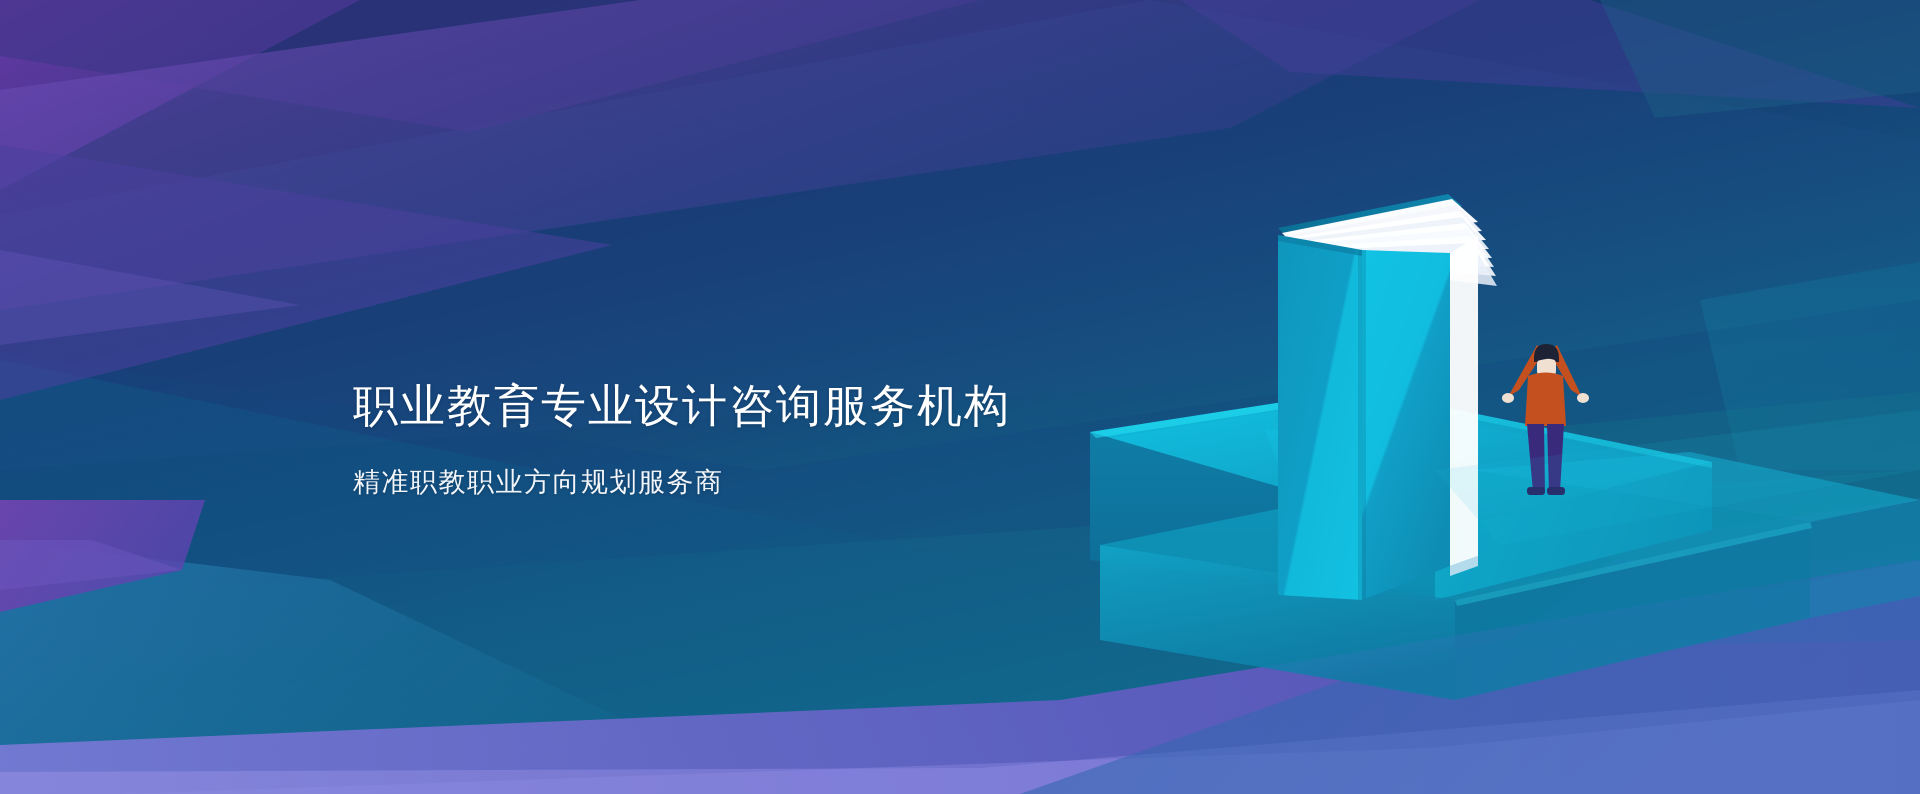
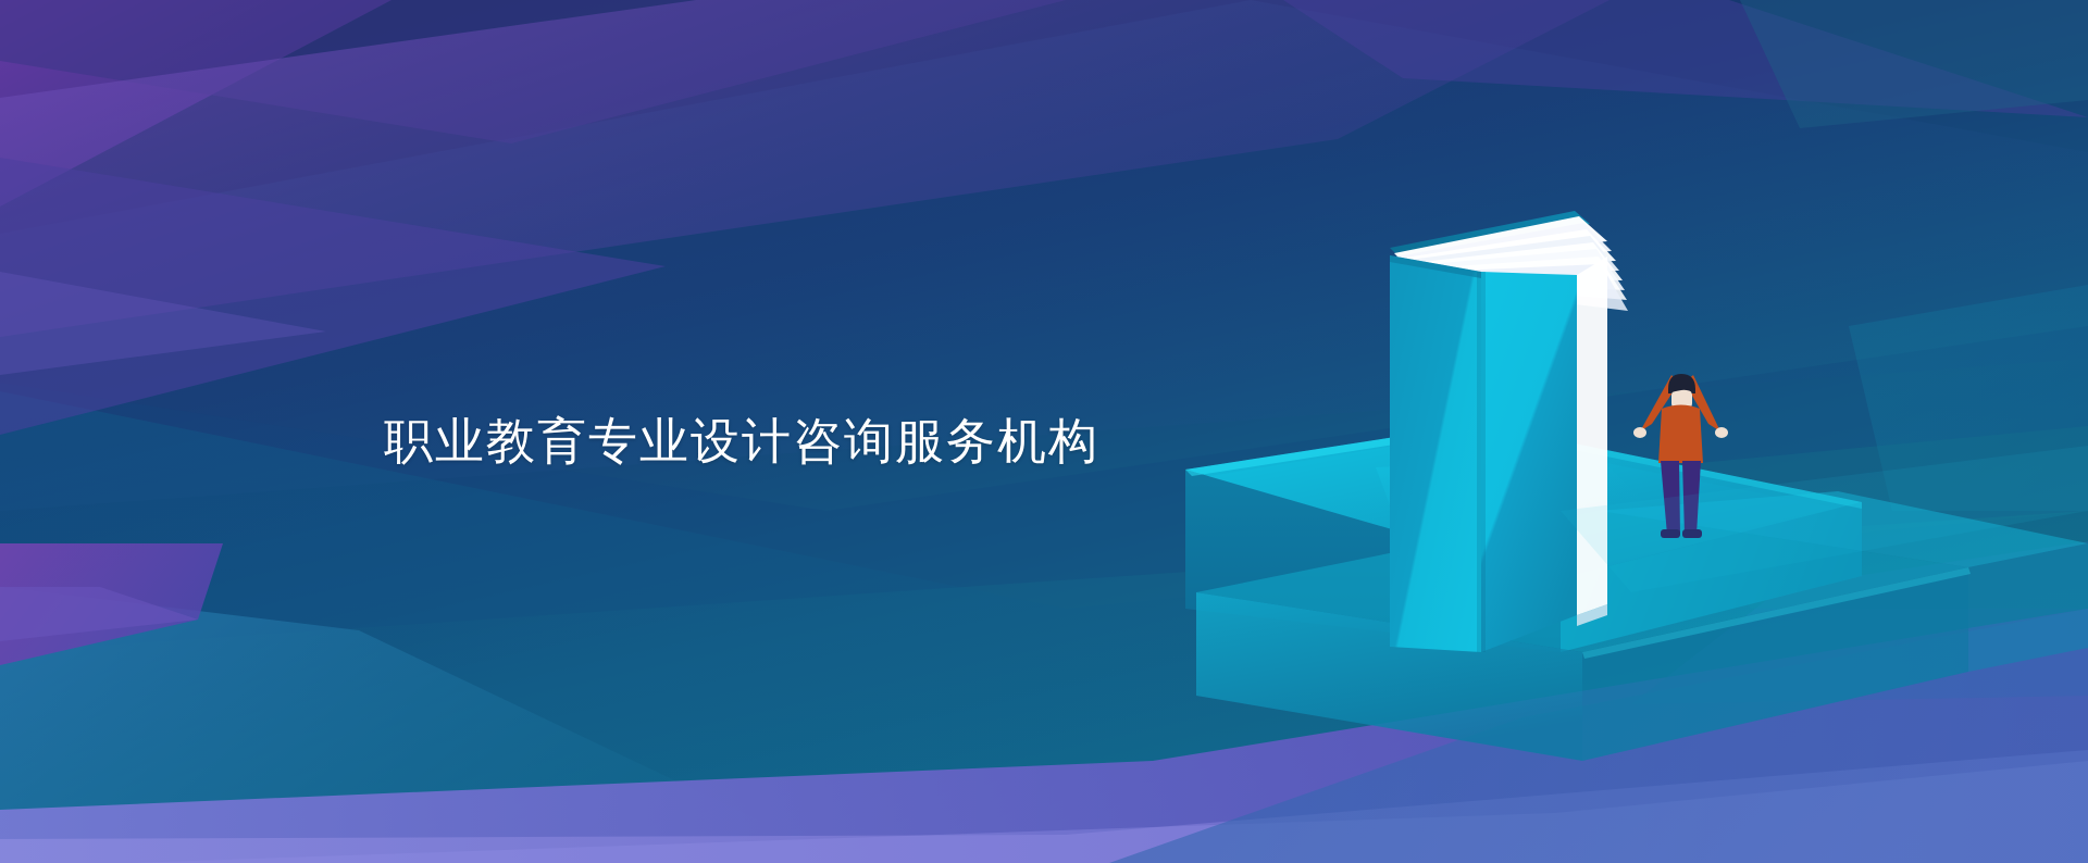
  职业教育专业设计咨询服务机构
- 精准职教职业方向规划服务商
